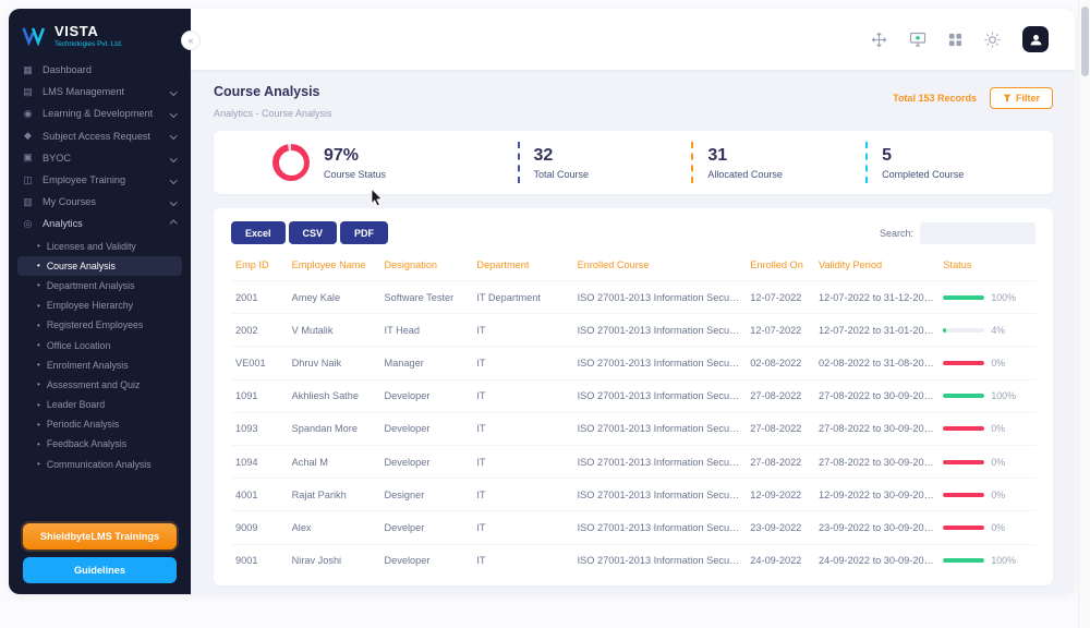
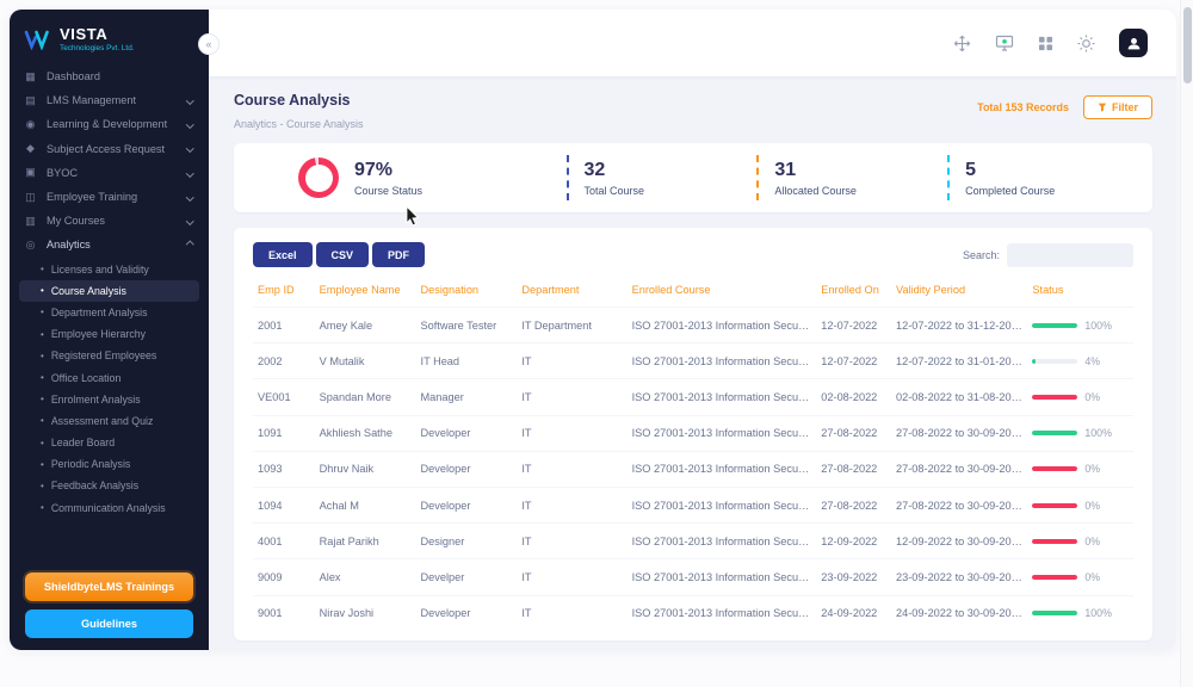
  VISTA
  ▦
  Dashboard
  ▤
  LMS Management
  ◉
  Learning & Development
  ◆
  Subject Access Request
  ▣
  BYOC
  ◫
  Employee Training
  ▥
  My Courses
  ◎
  Analytics
  •
  Licenses and Validity
  •
  Course Analysis
  •
  Department Analysis
  •
  Employee Hierarchy
  •
  Registered Employees
  •
  Office Location
  •
  Enrolment Analysis
  •
  Assessment and Quiz
  •
  Leader Board
  •
  Periodic Analysis
  •
  Feedback Analysis
  •
  Communication Analysis
  ShieldbyteLMS Trainings
  Guidelines
  «
  Course Analysis
  Analytics - Course Analysis
  Total 153 Records
  Filter
  97%
  Course Status
  32
  Total Course
  31
  Allocated Course
  5
  Completed Course
  Excel
  CSV
  PDF
  Search:
  Emp ID	Employee Name	Designation	Department	Enrolled Course	Enrolled On	Validity Period	Status
  2001	Amey Kale	Software Tester	IT Department	ISO 27001-2013 Information Security	12-07-2022	12-07-2022 to 31-12-2023	100%
  2002	V Mutalik	IT Head	IT	ISO 27001-2013 Information Security	12-07-2022	12-07-2022 to 31-01-2023	4%
- VE001	Dhruv Naik	Manager	IT	ISO 27001-2013 Information Security	02-08-2022	02-08-2022 to 31-08-2022	0%
+ VE001	Spandan More	Manager	IT	ISO 27001-2013 Information Security	02-08-2022	02-08-2022 to 31-08-2022	0%
  1091	Akhliesh Sathe	Developer	IT	ISO 27001-2013 Information Security	27-08-2022	27-08-2022 to 30-09-2022	100%
- 1093	Spandan More	Developer	IT	ISO 27001-2013 Information Security	27-08-2022	27-08-2022 to 30-09-2022	0%
+ 1093	Dhruv Naik	Developer	IT	ISO 27001-2013 Information Security	27-08-2022	27-08-2022 to 30-09-2022	0%
  1094	Achal M	Developer	IT	ISO 27001-2013 Information Security	27-08-2022	27-08-2022 to 30-09-2022	0%
  4001	Rajat Parikh	Designer	IT	ISO 27001-2013 Information Security	12-09-2022	12-09-2022 to 30-09-2022	0%
  9009	Alex	Develper	IT	ISO 27001-2013 Information Security	23-09-2022	23-09-2022 to 30-09-2022	0%
  9001	Nirav Joshi	Developer	IT	ISO 27001-2013 Information Security	24-09-2022	24-09-2022 to 30-09-2022	100%
